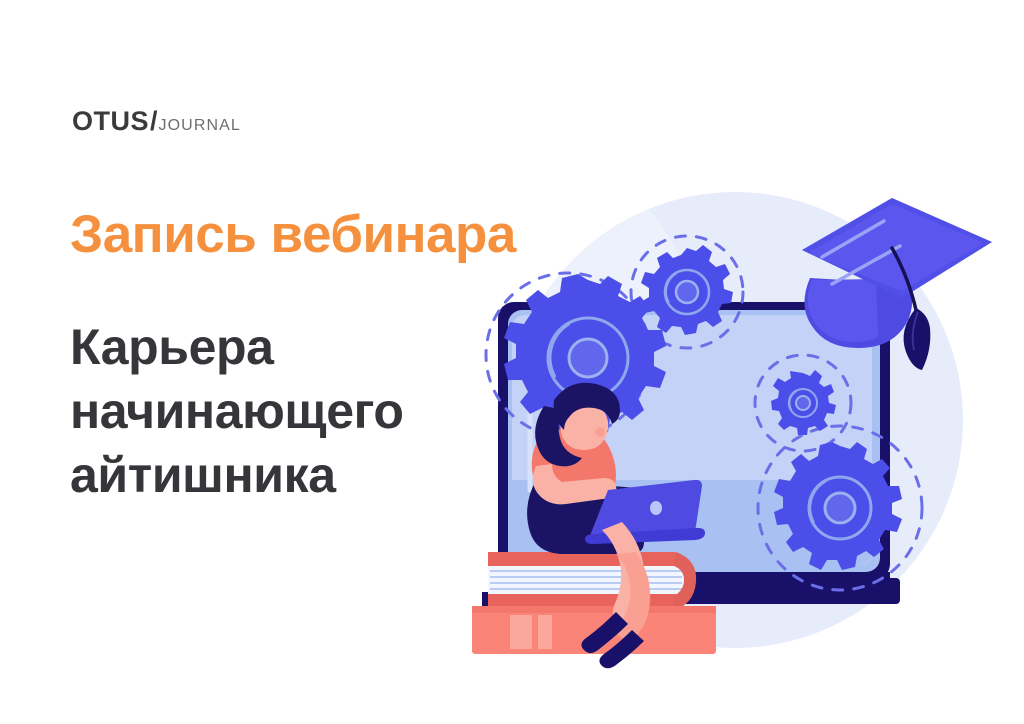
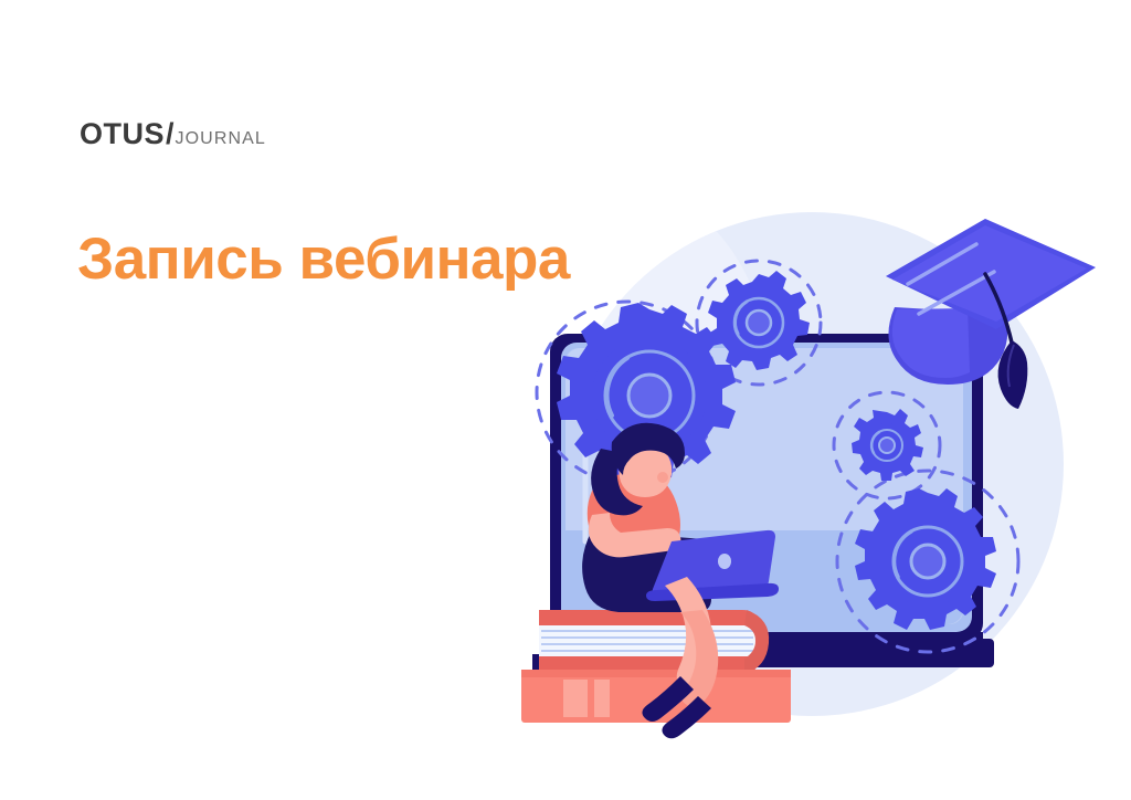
  OTUS
  /
  JOURNAL
  Запись вебинара
- Карьера начинающего айтишника
